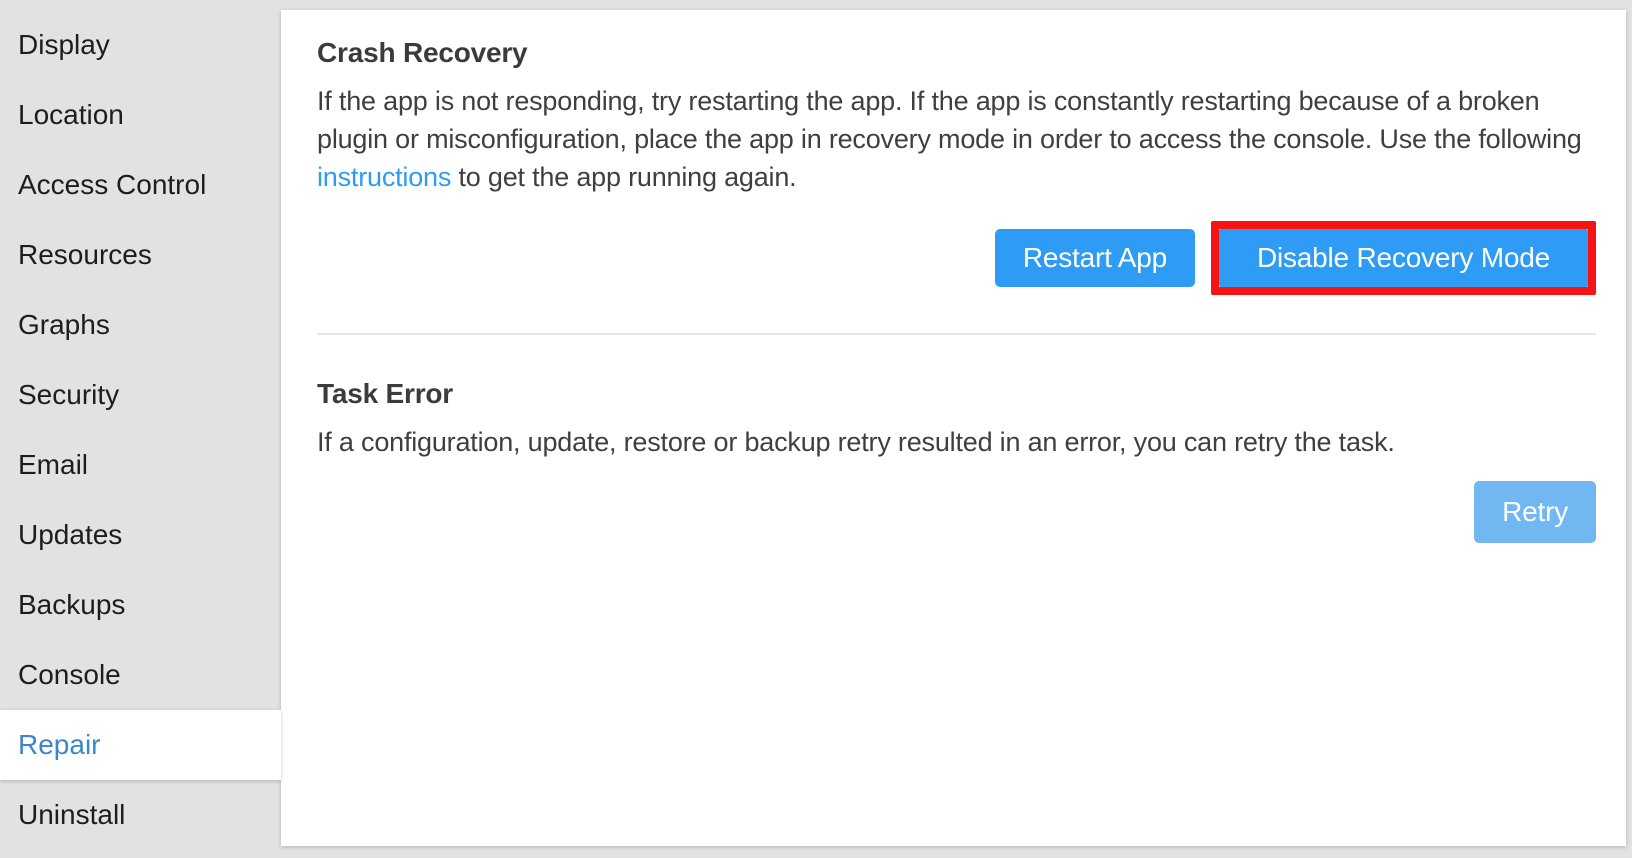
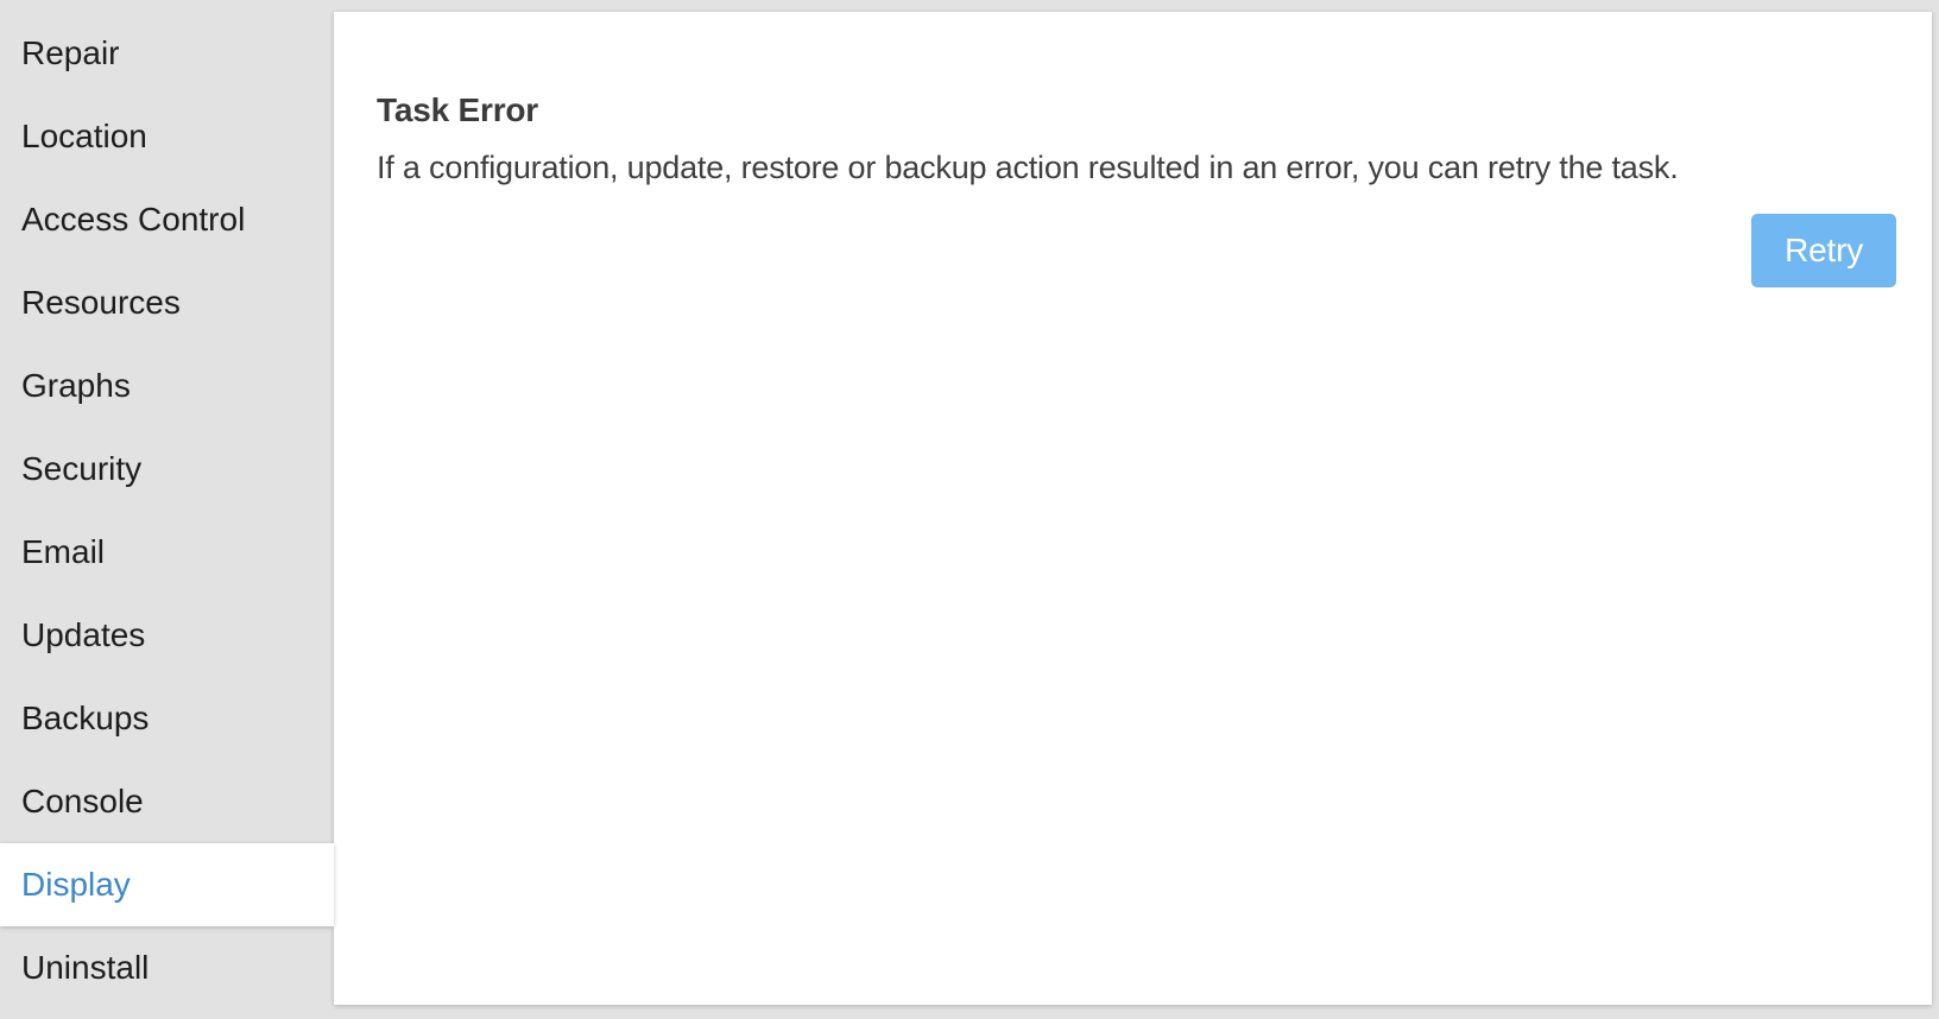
- Display
+ Repair
  Location
  Access Control
  Resources
  Graphs
  Security
  Email
  Updates
  Backups
  Console
- Repair
+ Display
  Uninstall
- Crash Recovery
- If the app is not responding, try restarting the app. If the app is constantly restarting because of a broken plugin or misconfiguration, place the app in recovery mode in order to access the console. Use the following instructions to get the app running again.
- Restart App
- Disable Recovery Mode
  Task Error
- If a configuration, update, restore or backup retry resulted in an error, you can retry the task.
+ If a configuration, update, restore or backup action resulted in an error, you can retry the task.
  Retry
